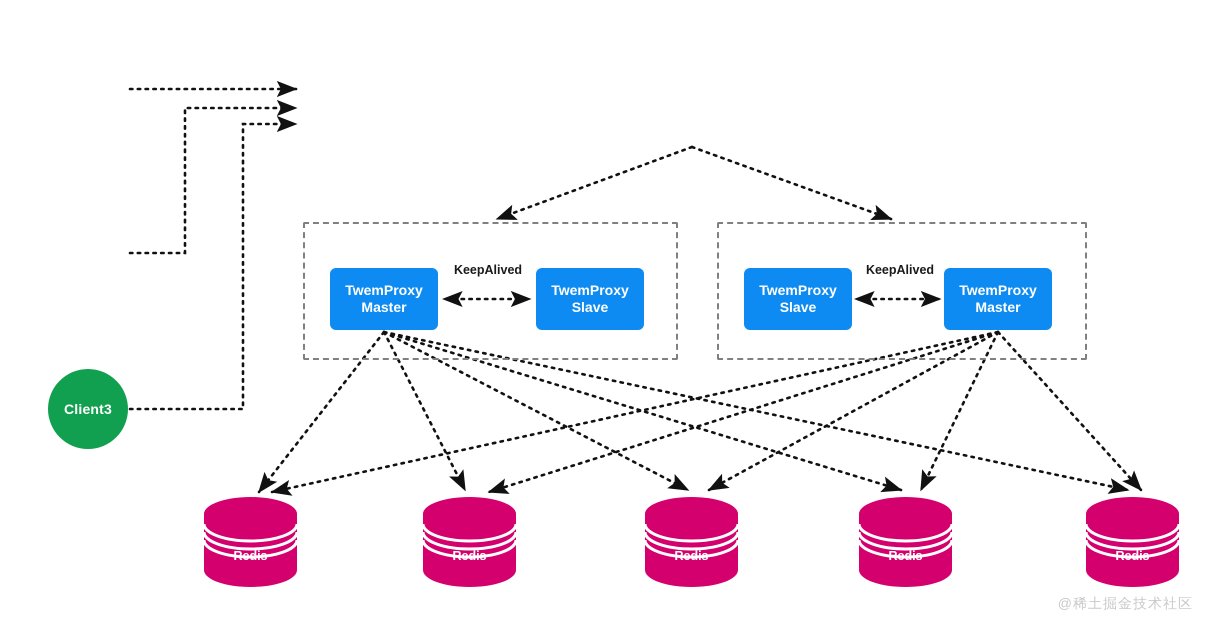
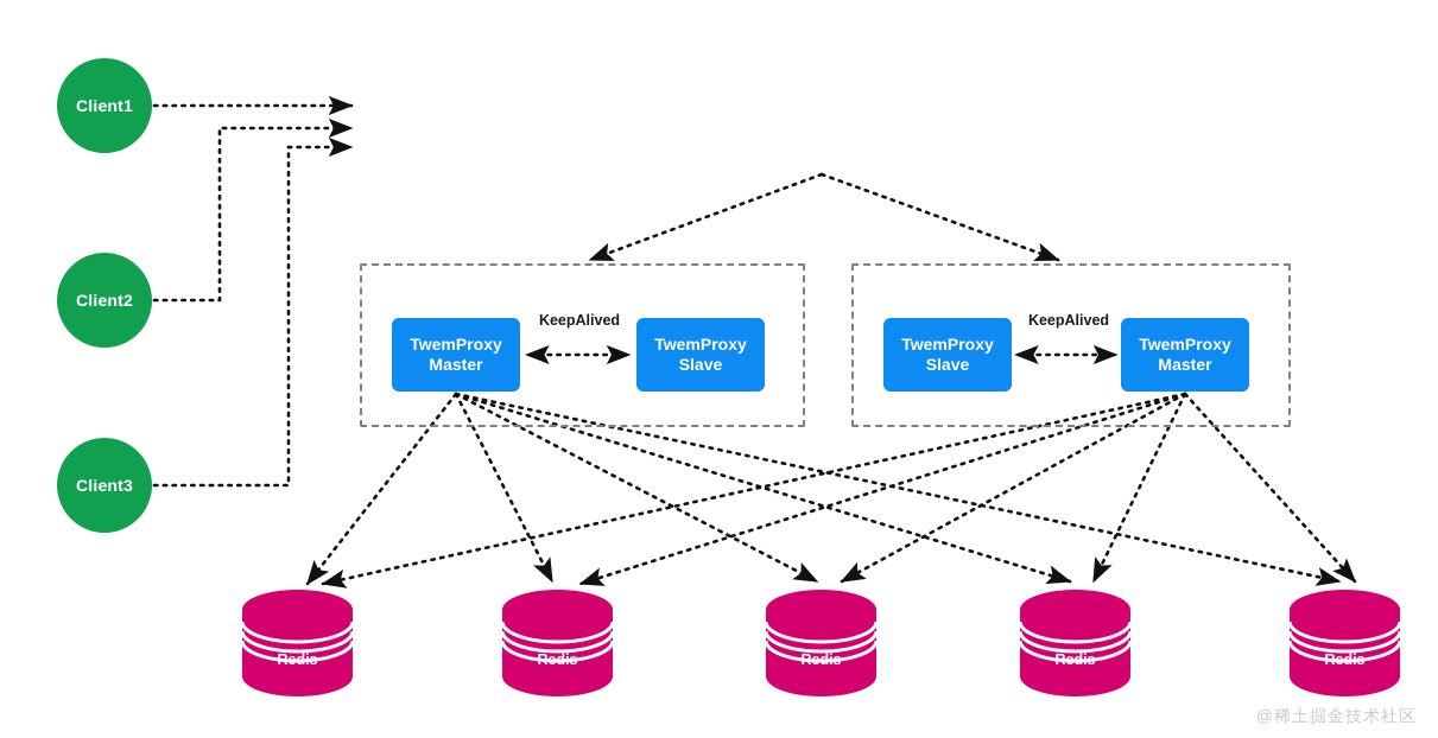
+ Client1
+ Client2
  Client3
  TwemProxy
  Master
  TwemProxy
  Slave
  TwemProxy
  Slave
  TwemProxy
  Master
  KeepAlived
  KeepAlived
  Redis
  Redis
  Redis
  Redis
  Redis
  @稀土掘金技术社区
